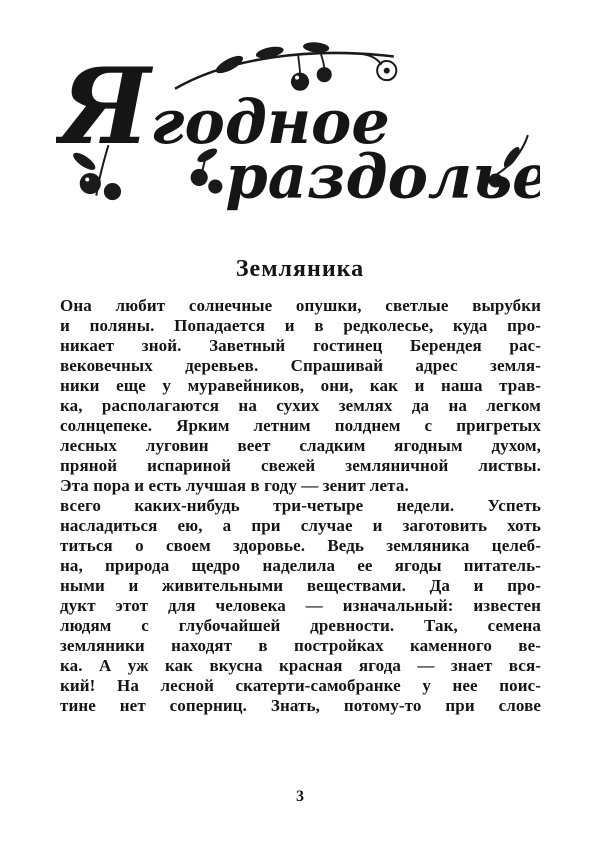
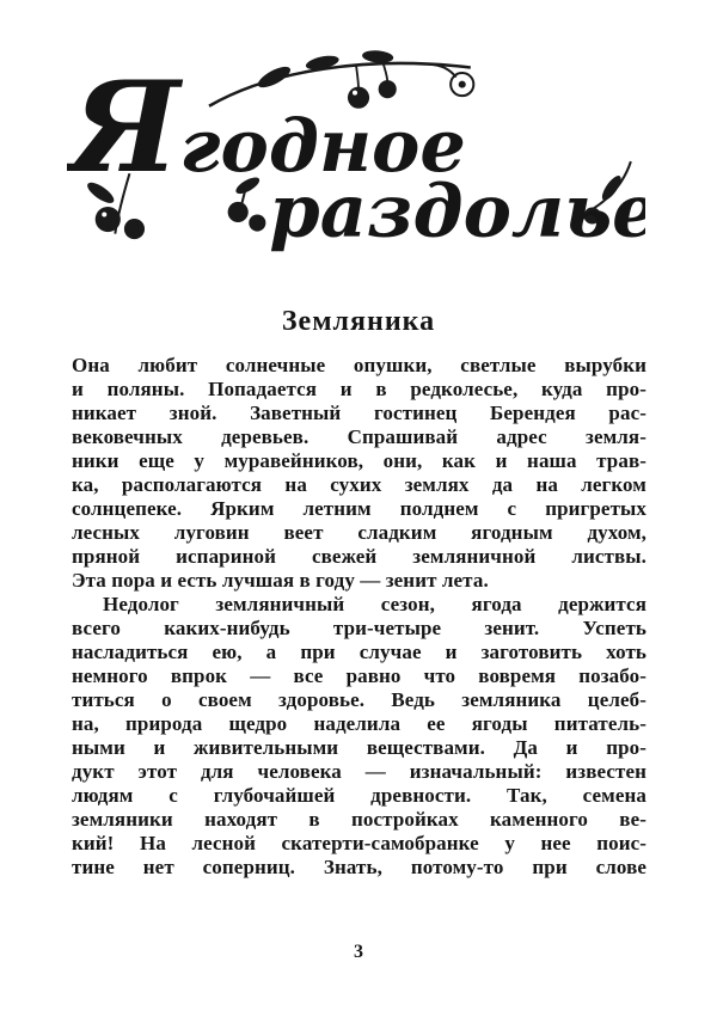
  Ягодное
  раздолье
  Земляника
  Она любит солнечные опушки, светлые вырубки
  и поляны. Попадается и в редколесье, куда про-
  никает зной. Заветный гостинец Берендея рас-
  вековечных деревьев. Спрашивай адрес земля-
  ники еще у муравейников, они, как и наша трав-
  ка, располагаются на сухих землях да на легком
  солнцепеке. Ярким летним полднем с пригретых
  лесных луговин веет сладким ягодным духом,
  пряной испариной свежей земляничной листвы.
  Эта пора и есть лучшая в году — зенит лета.
+ Недолог земляничный сезон, ягода держится
- всего каких-нибудь три-четыре недели. Успеть
+ всего каких-нибудь три-четыре зенит. Успеть
  насладиться ею, а при случае и заготовить хоть
+ немного впрок — все равно что вовремя позабо-
  титься о своем здоровье. Ведь земляника целеб-
  на, природа щедро наделила ее ягоды питатель-
  ными и живительными веществами. Да и про-
  дукт этот для человека — изначальный: известен
  людям с глубочайшей древности. Так, семена
  земляники находят в постройках каменного ве-
- ка. А уж как вкусна красная ягода — знает вся-
  кий! На лесной скатерти-самобранке у нее поис-
  тине нет соперниц. Знать, потому-то при слове
  3
